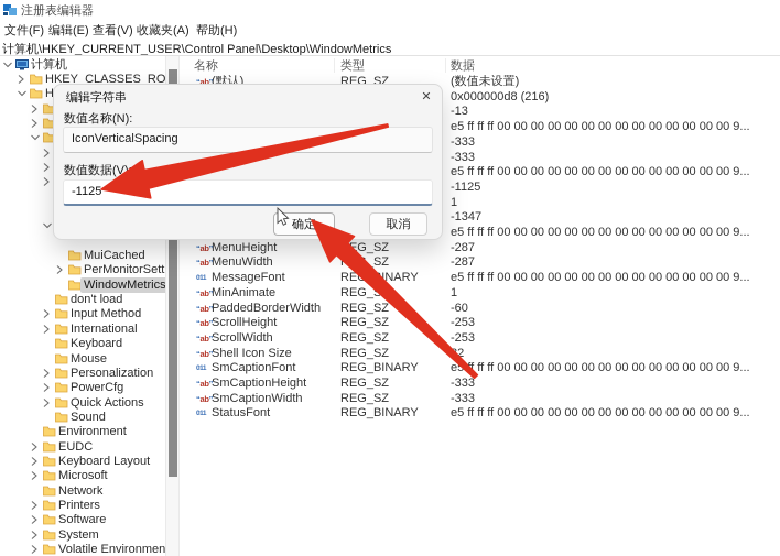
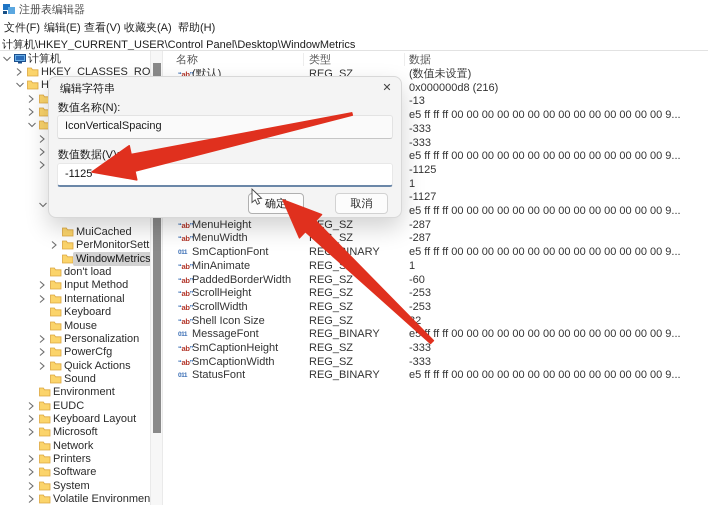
  注册表编辑器
  文件(F)
  编辑(E)
  查看(V)
  收藏夹(A)
  帮助(H)
  计算机\HKEY_CURRENT_USER\Control Panel\Desktop\WindowMetrics
  计算机
  HKEY_CLASSES_RO
  H
  MuiCached
  PerMonitorSett
  WindowMetrics
  don't load
  Input Method
  International
  Keyboard
  Mouse
  Personalization
  PowerCfg
  Quick Actions
  Sound
  Environment
  EUDC
  Keyboard Layout
  Microsoft
  Network
  Printers
  Software
  System
  Volatile Environmen
  名称
  类型
  数据
  “ab”
  (默认)
  REG_SZ
  (数值未设置)
  0x000000d8 (216)
  -13
  e5 ff ff ff 00 00 00 00 00 00 00 00 00 00 00 00 00 00 9...
  -333
  -333
  e5 ff ff ff 00 00 00 00 00 00 00 00 00 00 00 00 00 00 9...
  -1125
  1
- -1347
+ -1127
  e5 ff ff ff 00 00 00 00 00 00 00 00 00 00 00 00 00 00 9...
  “ab”
  MenuHeight
  EG_SZ
  -287
  “ab”
  MenuWidth
  -287
- MessageFont
+ SmCaptionFont
  REINARY
  e5 ff ff ff 00 00 00 00 00 00 00 00 00 00 00 00 00 00 9...
  “ab”
  MinAnimate
  1
  “ab”
  PaddedBorderWidth
  REG_SZ
  -60
  “ab”
  ScrollHeight
  REG_SZ
  -253
  “ab”
  ScrollWidth
  REG_SZ
  -253
  “ab”
  Shell Icon Size
  REG_SZ
- SmCaptionFont
+ MessageFont
  REG_BINARY
  e5f ff ff 00 00 00 00 00 00 00 00 00 00 00 00 00 00 9...
  “ab”
  SmCaptionHeight
  REG_SZ
  -333
  “ab”
  SmCaptionWidth
  REG_SZ
  -333
  StatusFont
  REG_BINARY
  e5 ff ff ff 00 00 00 00 00 00 00 00 00 00 00 00 00 00 9...
  编辑字符串
  ✕
  数值名称(N):
  IconVerticalSpacing
  数值数据(V
  -1125
  确定
  取消
